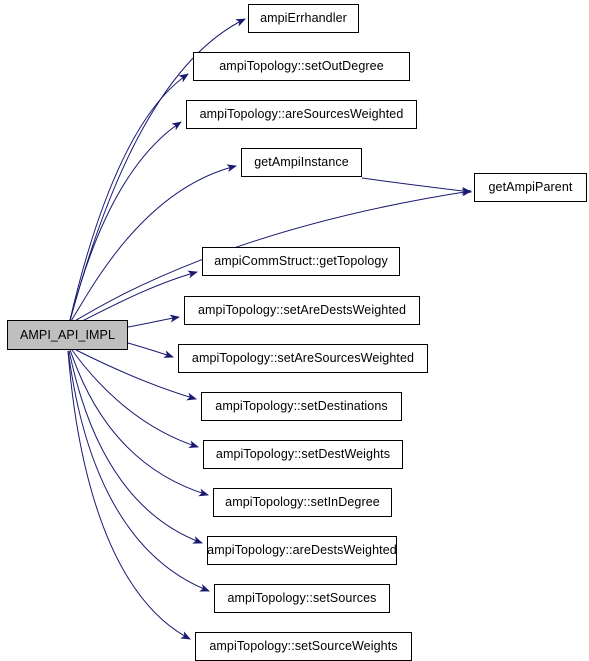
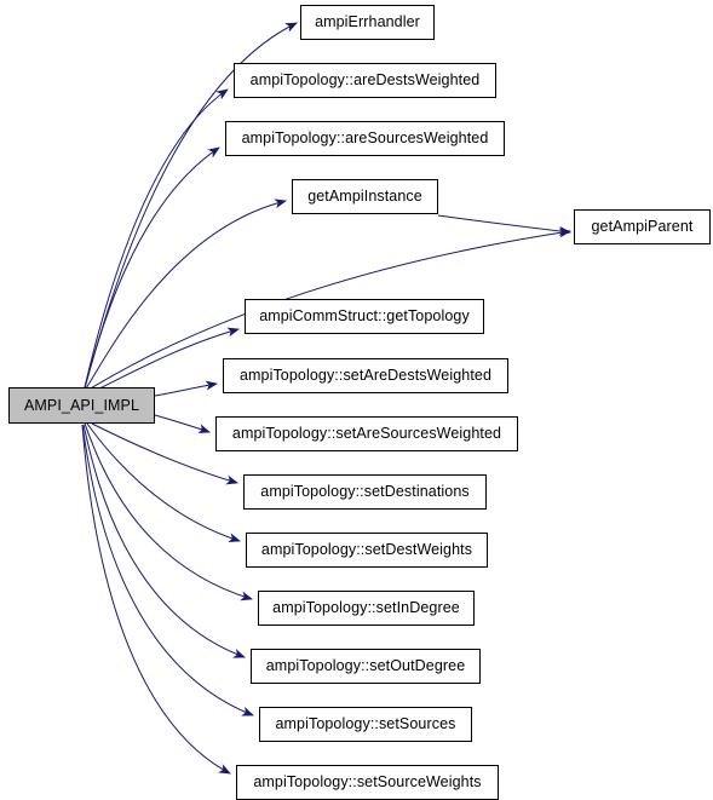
  AMPI_API_IMPL
  ampiErrhandler
- ampiTopology::setOutDegree
+ ampiTopology::areDestsWeighted
  ampiTopology::areSourcesWeighted
  getAmpiInstance
  getAmpiParent
  ampiCommStruct::getTopology
  ampiTopology::setAreDestsWeighted
  ampiTopology::setAreSourcesWeighted
  ampiTopology::setDestinations
  ampiTopology::setDestWeights
  ampiTopology::setInDegree
- ampiTopology::areDestsWeighted
+ ampiTopology::setOutDegree
  ampiTopology::setSources
  ampiTopology::setSourceWeights
